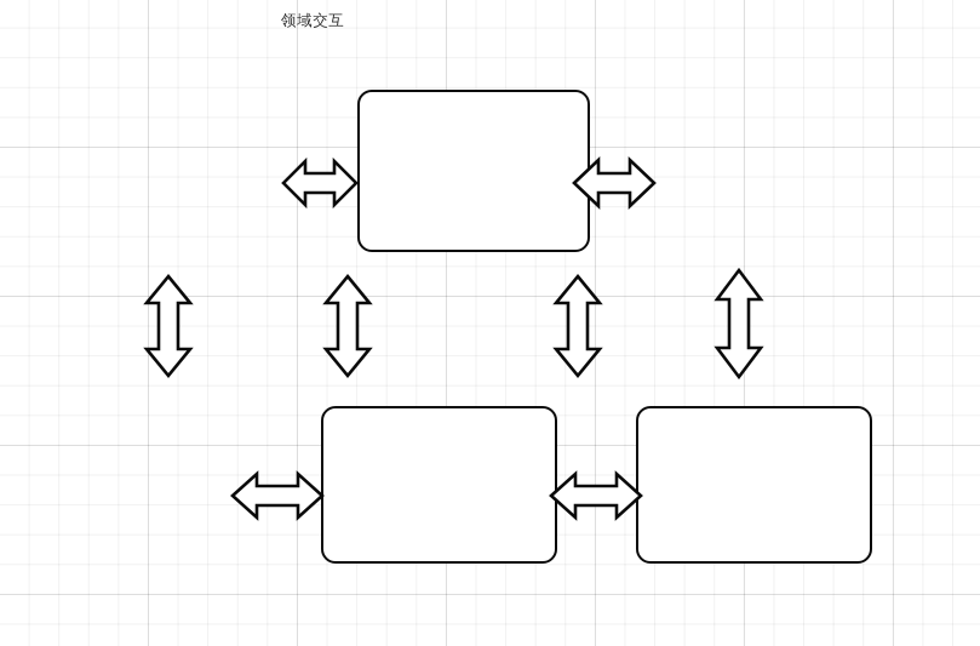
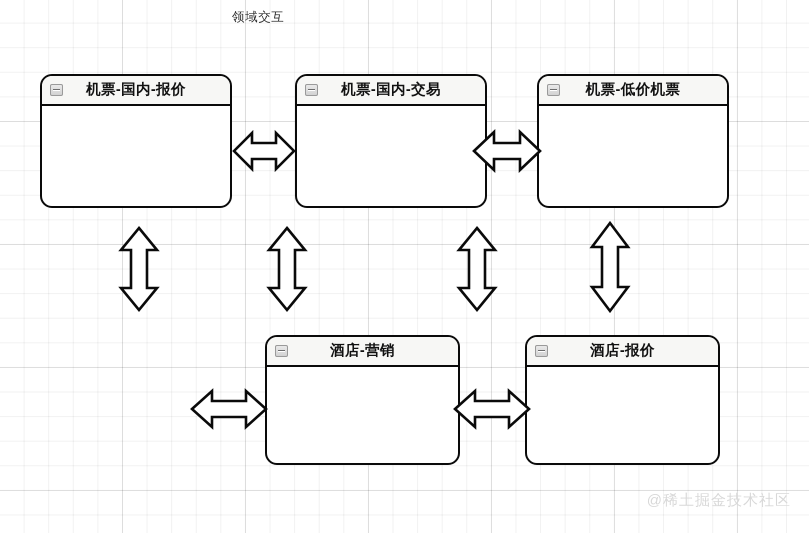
  领域交互
+ 机票-国内-报价
+ 机票-国内-交易
+ 机票-低价机票
+ 酒店-营销
+ 酒店-报价
+ @稀土掘金技术社区
